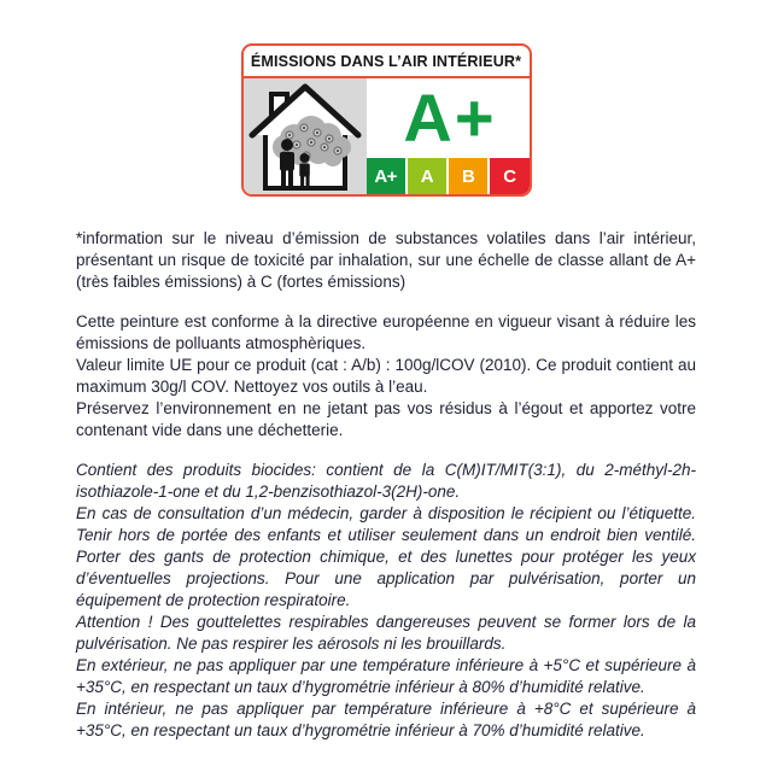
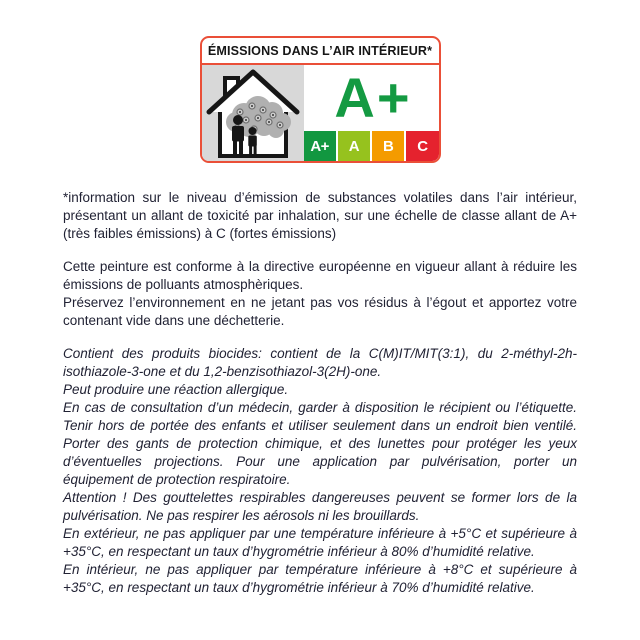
  ÉMISSIONS DANS L’AIR INTÉRIEUR*
  A+
  A+
  A
  B
  C
- *information sur le niveau d’émission de substances volatiles dans l’air intérieur, présentant un risque de toxicité par inhalation, sur une échelle de classe allant de A+ (très faibles émissions) à C (fortes émissions)
+ *information sur le niveau d’émission de substances volatiles dans l’air intérieur, présentant un allant de toxicité par inhalation, sur une échelle de classe allant de A+ (très faibles émissions) à C (fortes émissions)
- Cette peinture est conforme à la directive européenne en vigueur visant à réduire les émissions de polluants atmosphèriques.
+ Cette peinture est conforme à la directive européenne en vigueur allant à réduire les émissions de polluants atmosphèriques.
- Valeur limite UE pour ce produit (cat : A/b) : 100g/lCOV (2010). Ce produit contient au maximum 30g/l COV. Nettoyez vos outils à l’eau.
  Préservez l’environnement en ne jetant pas vos résidus à l’égout et apportez votre contenant vide dans une déchetterie.
- Contient des produits biocides: contient de la C(M)IT/MIT(3:1), du 2-méthyl-2h-isothiazole-1-one et du 1,2-benzisothiazol-3(2H)-one.
+ Contient des produits biocides: contient de la C(M)IT/MIT(3:1), du 2-méthyl-2h-isothiazole-3-one et du 1,2-benzisothiazol-3(2H)-one.
+ Peut produire une réaction allergique.
  En cas de consultation d’un médecin, garder à disposition le récipient ou l’étiquette. Tenir hors de portée des enfants et utiliser seulement dans un endroit bien ventilé. Porter des gants de protection chimique, et des lunettes pour protéger les yeux d’éventuelles projections. Pour une application par pulvérisation, porter un équipement de protection respiratoire.
  Attention ! Des gouttelettes respirables dangereuses peuvent se former lors de la pulvérisation. Ne pas respirer les aérosols ni les brouillards.
  En extérieur, ne pas appliquer par une température inférieure à +5°C et supérieure à +35°C, en respectant un taux d’hygrométrie inférieur à 80% d’humidité relative.
  En intérieur, ne pas appliquer par température inférieure à +8°C et supérieure à +35°C, en respectant un taux d’hygrométrie inférieur à 70% d’humidité relative.
